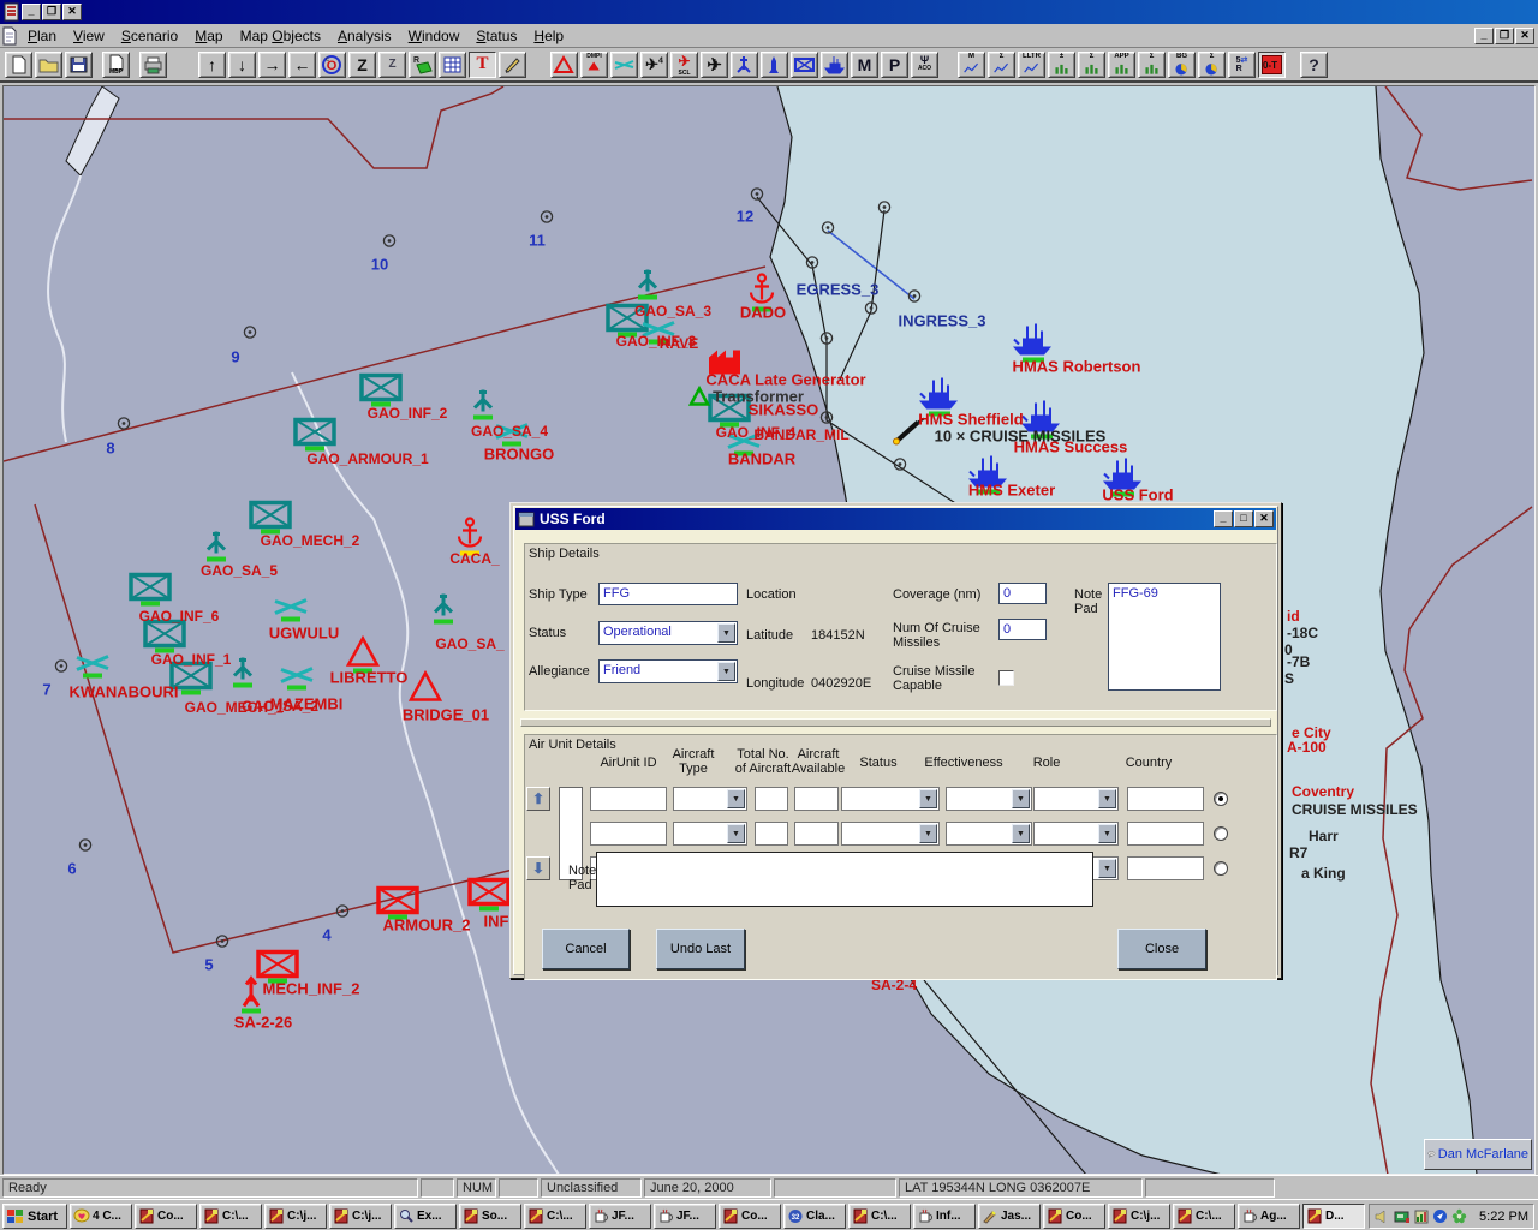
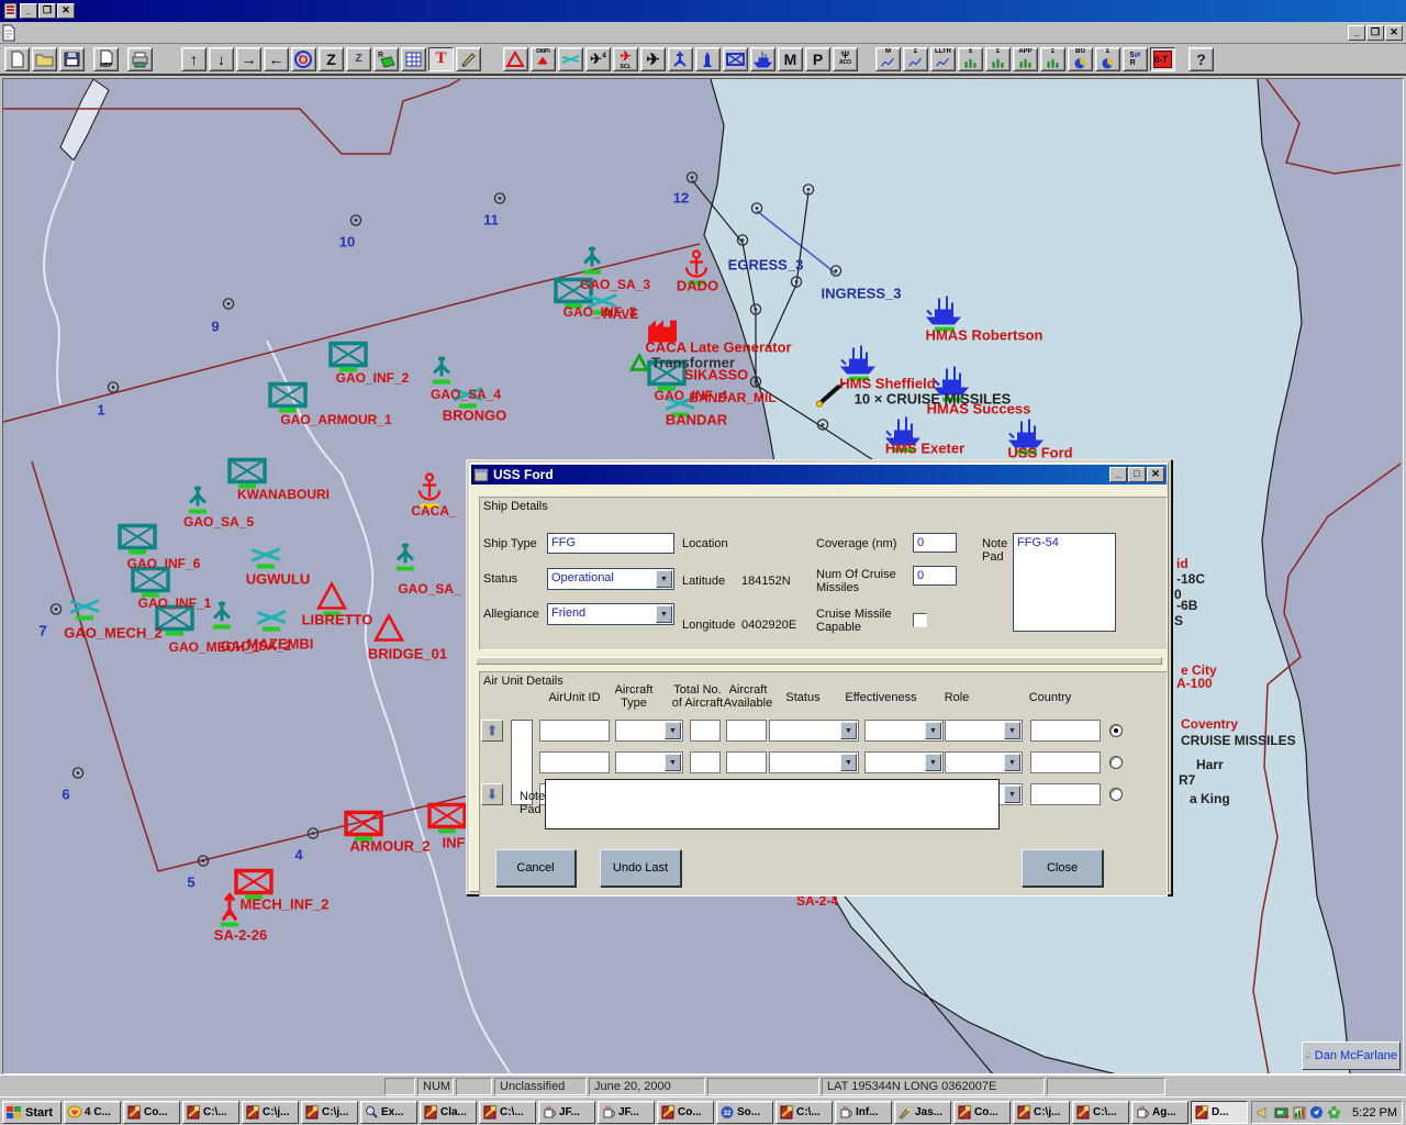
  _
  ❐
  ✕
- Plan View Scenario Map Map Objects Analysis Window Status Help
  _
  ❐
  ✕
  ↑
  ↓
  →
  ←
  O
  Z
  Z
  T
  ✈
  ✈
  M
  P
  Ψ
  0-T
  ?
  GAO_SA_3
  GAO_INF_3
  RAVE
  DADO
  GAO_INF_2
  GAO_ARMOUR_1
- GAO_MECH_2
+ KWANABOURI
  GAO_SA_4
  BRONGO
  GAO_SA_5
  GAO_INF_6
  GAO_INF_1
  UGWULU
- KWANABOURI
+ GAO_MECH_2
  GAO_MECH_1
  GAO_SA_2
  MAZEMBI
  GAO_SA_
  CACA_
  LIBRETTO
  BRIDGE_01
  SIKASSO
  GAO_INF_4
  BANDAR_MIL
  BANDAR
  CACA Late Generator
  Transformer
  ARMOUR_2
  INF
  MECH_INF_2
  SA-2-26
  SA-2-4
  HMAS Robertson
  HMS Sheffield
  HMAS Success
  HMS Exeter
  USS Ford
  10 × CRUISE MISSILES
  EGRESS_3
  INGRESS_3
  4
  5
  6
  7
- 8
+ 1
  9
  10
  11
  12
  id
  -18C
  0
- -7B
+ -6B
  S
  e City
  A-100
  Coventry
  CRUISE MISSILES
  Harr
  R7
  a King
  Dan McFarlane
  USS Ford
  _
  □
  ✕
  Ship Details
  Ship Type
  FFG
  Status
  Operational
  Allegiance
  Friend
  Location
  Latitude
  184152N
  Longitude
  0402920E
  Coverage (nm)
  0
  Num Of Cruise
  Missiles
  0
  Cruise Missile
  Capable
  Note
  Pad
- FFG-69
+ FFG-54
  Air Unit Details
  AirUnit ID
  Aircraft
  Type
  Total No.
  of Aircraft
  Aircraft
  Available
  Status
  Effectiveness
  Role
  Country
  ⬆
  ⬇
  Note
  Pad
  Cancel
  Undo Last
  Close
- Ready
  NUM
  Unclassified
  June 20, 2000
  LAT 195344N LONG 0362007E
  Start
  4 C...
  Co...
  C:\...
  C:\j...
  C:\j...
  Ex...
- So...
+ Cla...
  C:\...
  JF...
  JF...
  Co...
- Cla...
+ So...
  C:\...
  Inf...
  Jas...
  Co...
  C:\j...
  C:\...
  Ag...
  D...
  5:22 PM
